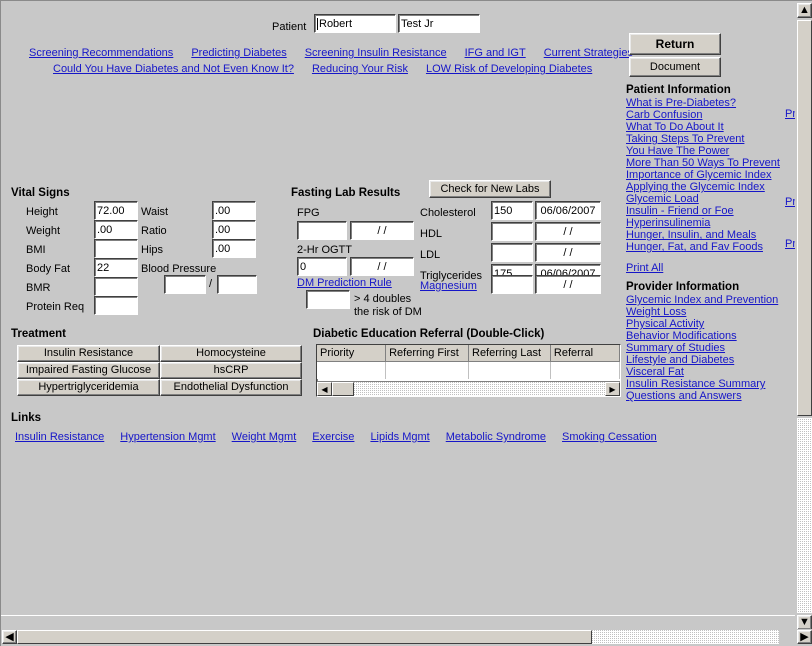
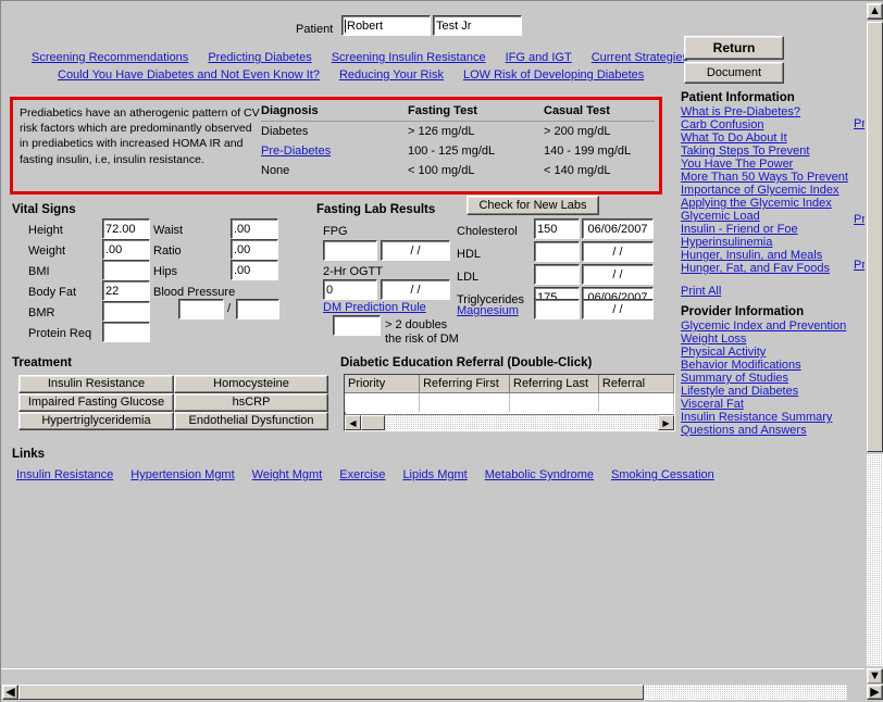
  Patient
  Robert
  Test Jr
  Screening Recommendations
  Predicting Diabetes
  Screening Insulin Resistance
  IFG and IGT
  Current Strategie
  Could You Have Diabetes and Not Even Know It?
  Reducing Your Risk
  LOW Risk of Developing Diabetes
+ Prediabetics have an atherogenic pattern of CV risk factors which are predominantly observed in prediabetics with increased HOMA IR and fasting insulin, i.e, insulin resistance.
+ Diagnosis	Fasting Test	Casual Test
+ Diabetes	> 126 mg/dL	> 200 mg/dL
+ Pre-Diabetes	100 - 125 mg/dL	140 - 199 mg/dL
+ None	< 100 mg/dL	< 140 mg/dL
  Vital Signs
  Height
  72.00
  Weight
  .00
  BMI
  Body Fat
  22
  BMR
  Protein Req
  Waist
  .00
  Ratio
  .00
  Hips
  .00
  Blood Pressure
  /
  Fasting Lab Results
  Check for New Labs
  FPG
  / /
  2-Hr OGTT
  0
  / /
  DM Prediction Rule
- > 4 doubles
+ > 2 doubles
  the risk of DM
  Cholesterol
  150
  06/06/2007
  HDL
  / /
  LDL
  / /
  Triglycerides
  175
  06/06/2007
  Magnesium
  / /
  Treatment
  Insulin Resistance
  Homocysteine
  Impaired Fasting Glucose
  hsCRP
  Hypertriglyceridemia
  Endothelial Dysfunction
  Links
  Insulin Resistance
  Hypertension Mgmt
  Weight Mgmt
  Exercise
  Lipids Mgmt
  Metabolic Syndrome
  Smoking Cessation
  Diabetic Education Referral (Double-Click)
  Priority
  Referring First
  Referring Last
  Referral
  ◀
  ▶
  Return
  Document
  Patient Information
  What is Pre-Diabetes?
  Carb Confusion
  What To Do About It
  Taking Steps To Prevent
  You Have The Power
  More Than 50 Ways To Prevent
  Importance of Glycemic Index
  Applying the Glycemic Index
  Glycemic Load
  Insulin - Friend or Foe
  Hyperinsulinemia
  Hunger, Insulin, and Meals
  Hunger, Fat, and Fav Foods
  Print All
  Provider Information
  Glycemic Index and Prevention
  Weight Loss
  Physical Activity
  Behavior Modifications
  Summary of Studies
  Lifestyle and Diabetes
  Visceral Fat
  Insulin Resistance Summary
  Questions and Answers
  ▲
  ▼
  ◀
  ▶
